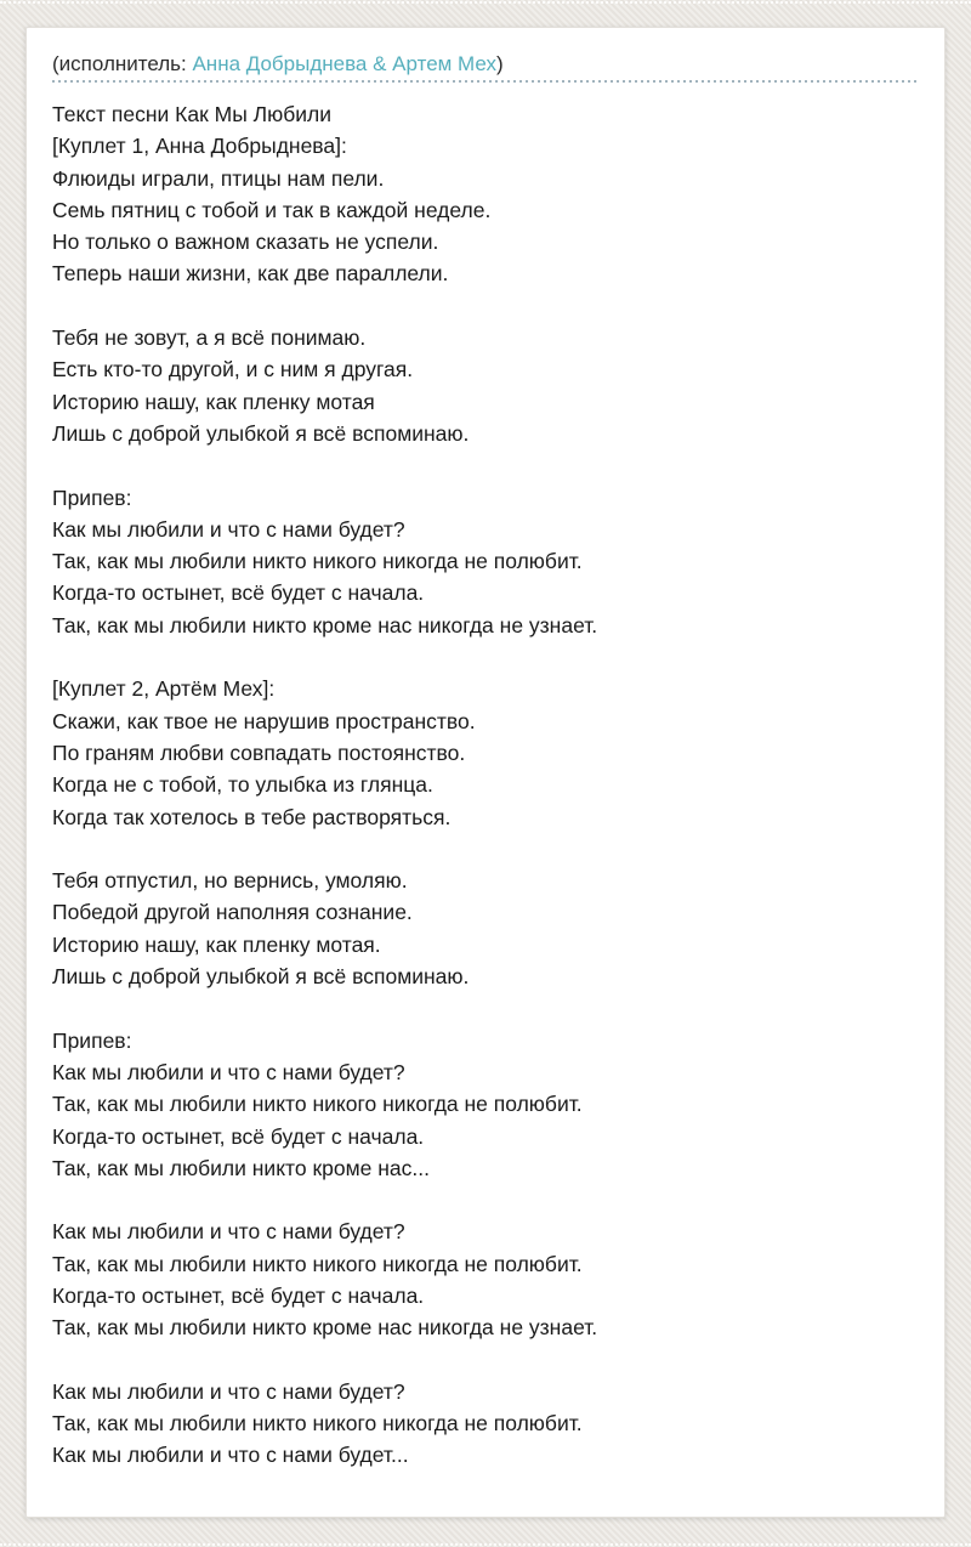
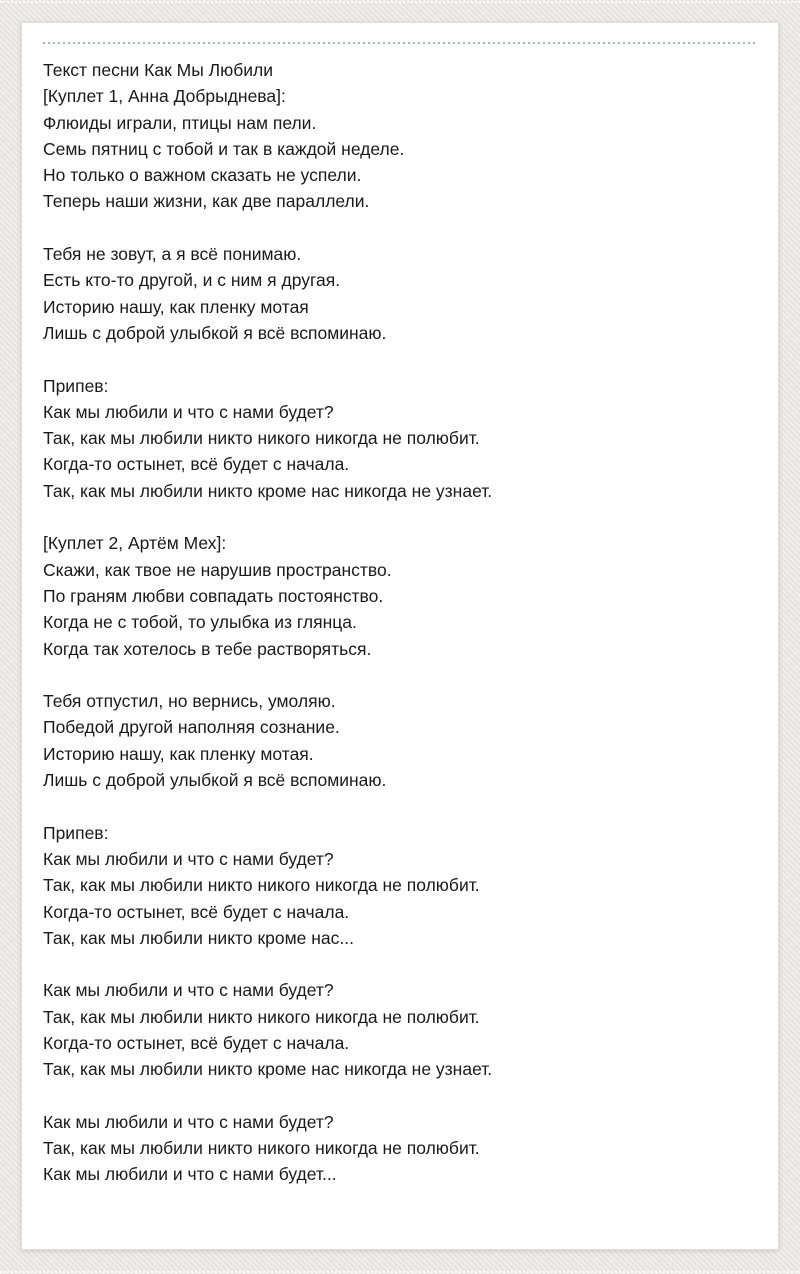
- (исполнитель: Анна Добрыднева & Артем Мех)
  Текст песни Как Мы Любили
  [Куплет 1, Анна Добрыднева]:
  Флюиды играли, птицы нам пели.
  Семь пятниц с тобой и так в каждой неделе.
  Но только о важном сказать не успели.
  Теперь наши жизни, как две параллели.
  Тебя не зовут, а я всё понимаю.
  Есть кто-то другой, и с ним я другая.
  Историю нашу, как пленку мотая
  Лишь с доброй улыбкой я всё вспоминаю.
  Припев:
  Как мы любили и что с нами будет?
  Так, как мы любили никто никого никогда не полюбит.
  Когда-то остынет, всё будет с начала.
  Так, как мы любили никто кроме нас никогда не узнает.
  [Куплет 2, Артём Мех]:
  Скажи, как твое не нарушив пространство.
  По граням любви совпадать постоянство.
  Когда не с тобой, то улыбка из глянца.
  Когда так хотелось в тебе растворяться.
  Тебя отпустил, но вернись, умоляю.
  Победой другой наполняя сознание.
  Историю нашу, как пленку мотая.
  Лишь с доброй улыбкой я всё вспоминаю.
  Припев:
  Как мы любили и что с нами будет?
  Так, как мы любили никто никого никогда не полюбит.
  Когда-то остынет, всё будет с начала.
  Так, как мы любили никто кроме нас...
  Как мы любили и что с нами будет?
  Так, как мы любили никто никого никогда не полюбит.
  Когда-то остынет, всё будет с начала.
  Так, как мы любили никто кроме нас никогда не узнает.
  Как мы любили и что с нами будет?
  Так, как мы любили никто никого никогда не полюбит.
  Как мы любили и что с нами будет...
